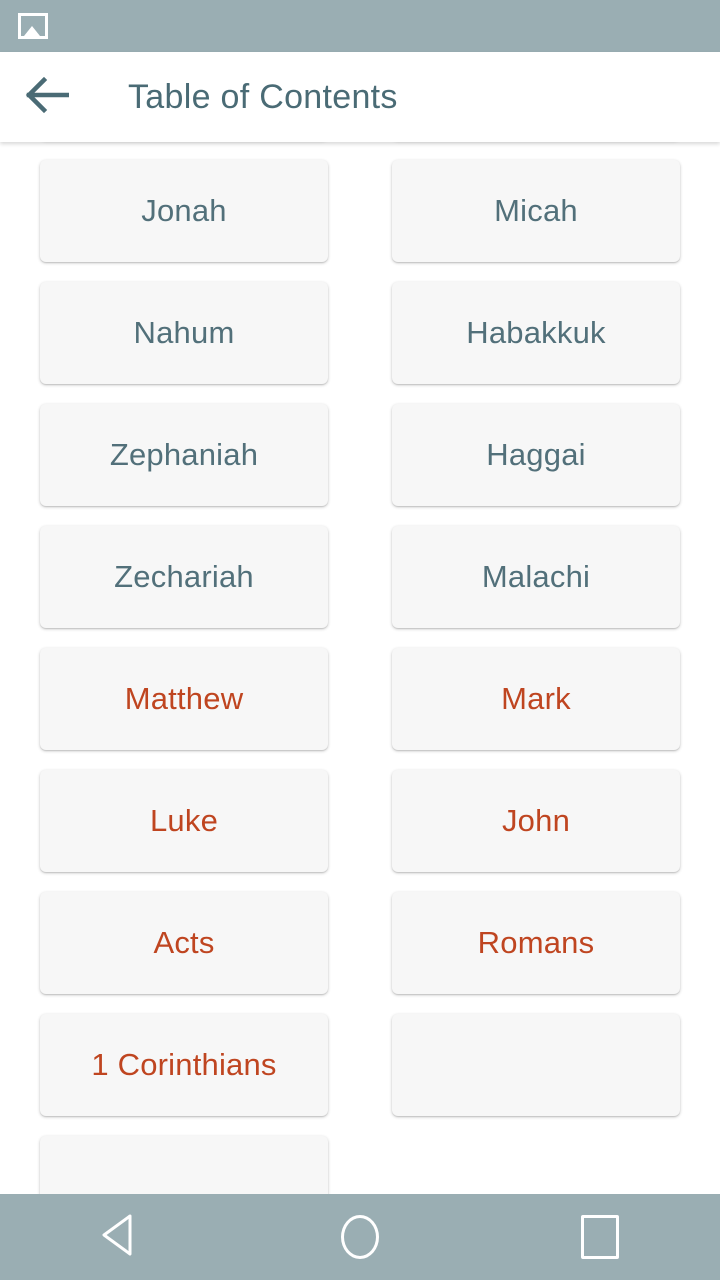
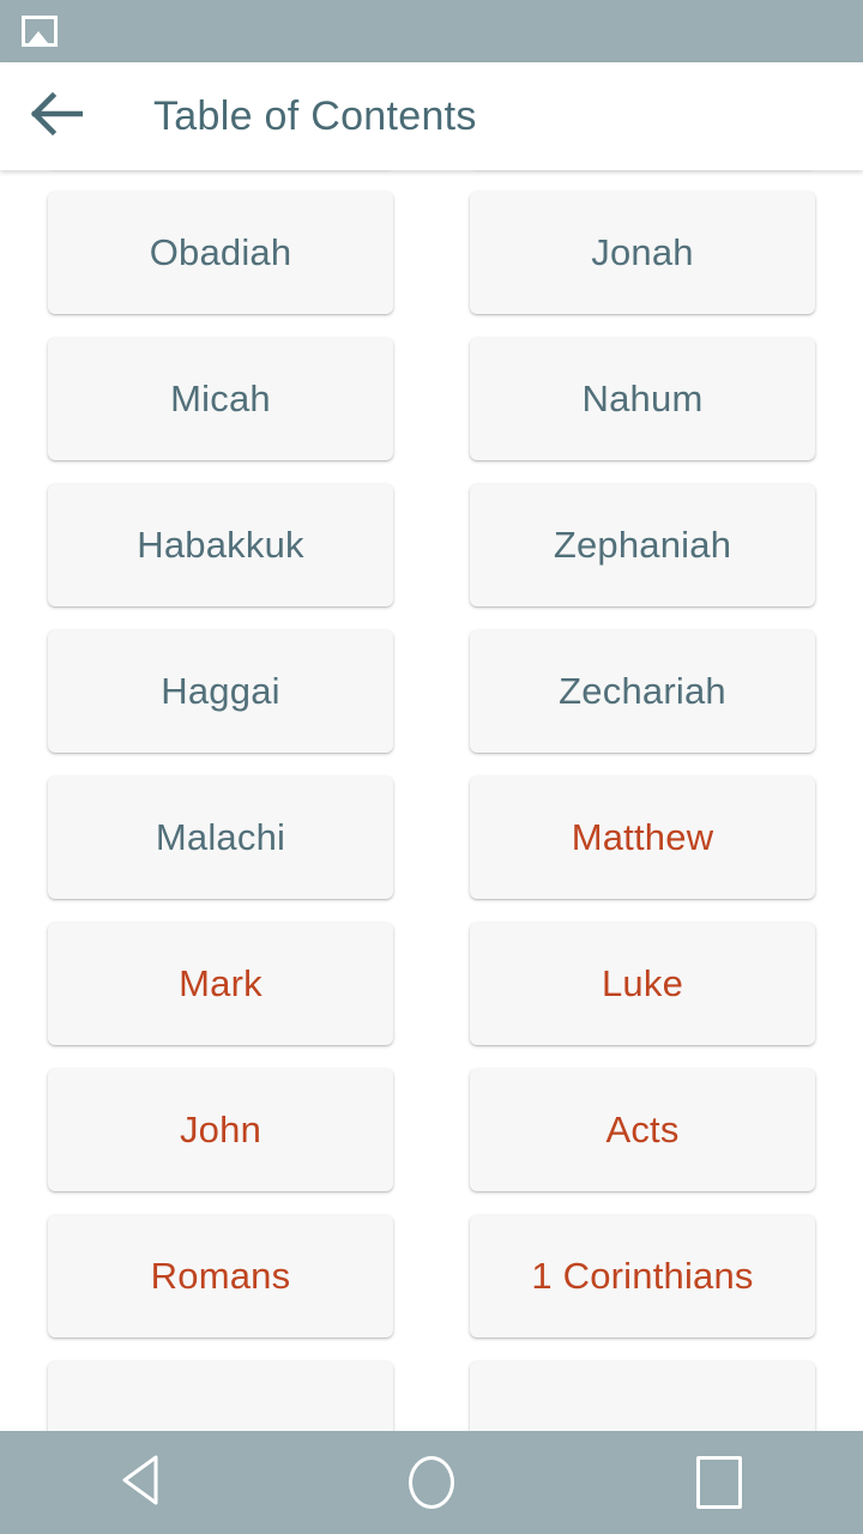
  Table of Contents
+ Obadiah
  Jonah
  Micah
  Nahum
  Habakkuk
  Zephaniah
  Haggai
  Zechariah
  Malachi
  Matthew
  Mark
  Luke
  John
  Acts
  Romans
  1 Corinthians
